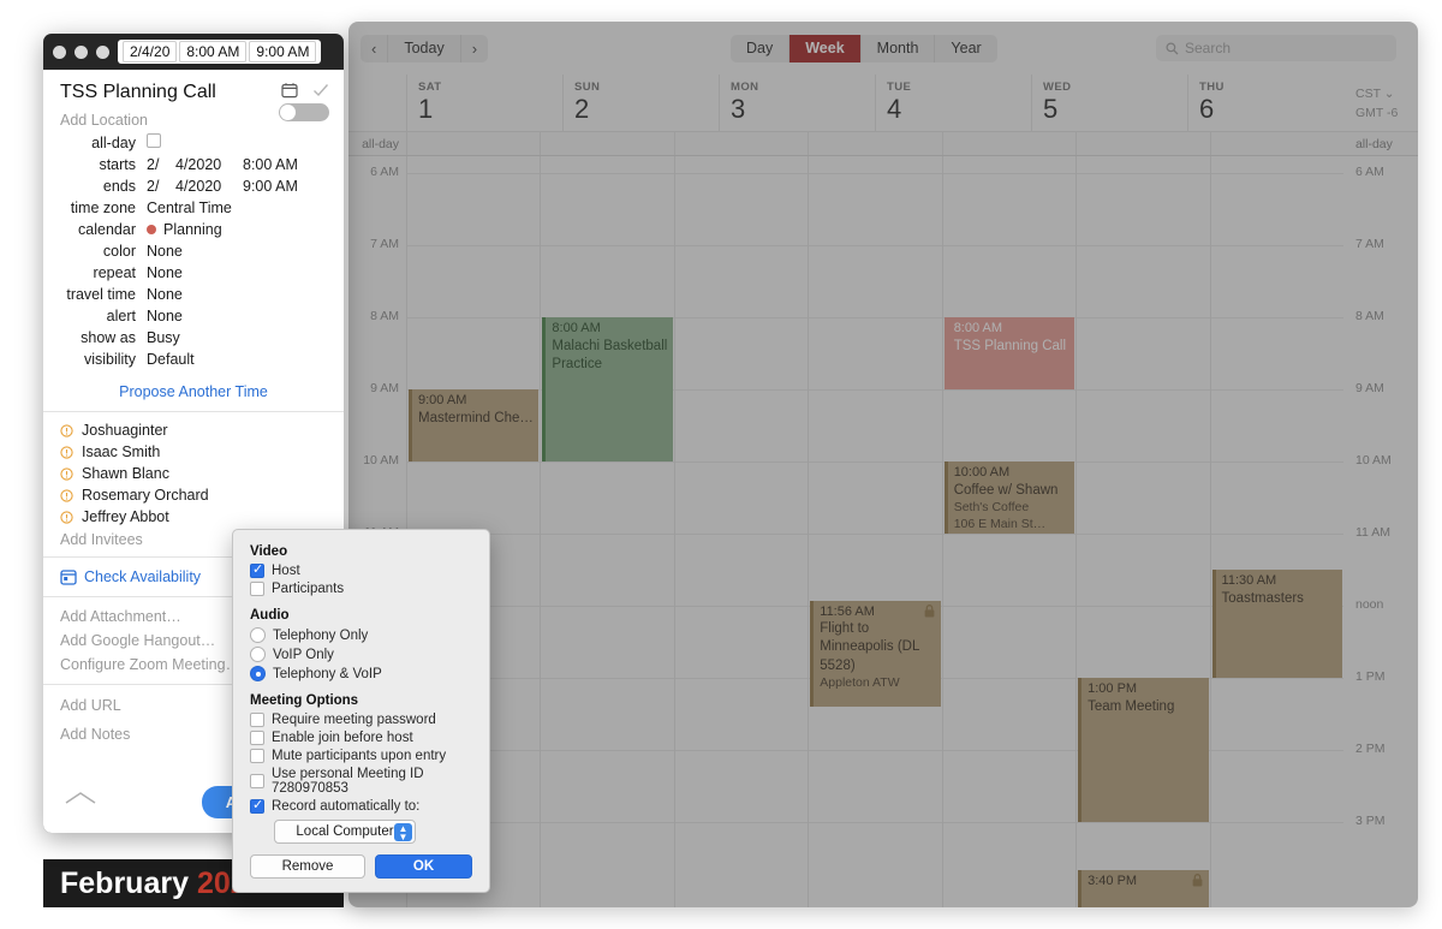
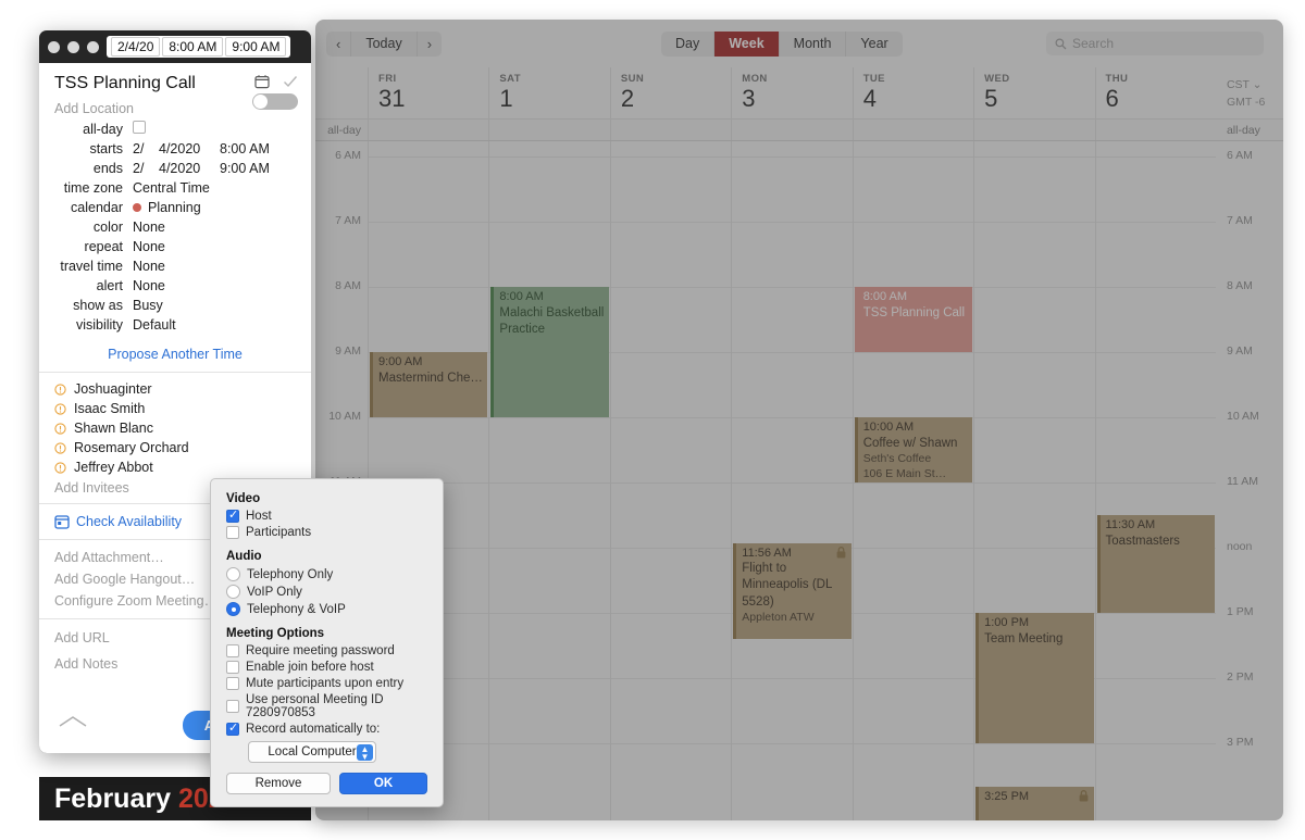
  ‹
  Today
  ›
  Day
  Week
  Month
  Year
  Search
+ FRI
+ 31
  SAT
  1
  SUN
  2
  MON
  3
  TUE
  4
  WED
  5
  THU
  6
  CST ⌄
  GMT -6
  all-day
  all-day
  6 AM
  7 AM
  8 AM
  9 AM
  10 AM
  9:00 AM
  Mastermind Che…
  8:00 AM
  Malachi Basketball Practice
  11:56 AM
  Flight to Minneapolis (DL 5528)
  Appleton ATW
  8:00 AM
  TSS Planning Call
  10:00 AM
  Coffee w/ Shawn
  Seth's Coffee
  106 E Main St…
  1:00 PM
  Team Meeting
- 3:40 PM
+ 3:25 PM
  11:30 AM
  Toastmasters
  6 AM
  7 AM
  8 AM
  9 AM
  10 AM
  11 AM
  noon
  1 PM
  2 PM
  3 PM
  February
  2/4/20
  8:00 AM
  9:00 AM
  TSS Planning Call
  Add Location
  all-day
  starts
  2/
  4/2020
  8:00 AM
  ends
  2/
  4/2020
  9:00 AM
  time zone
  Central Time
  calendar
  Planning
  color
  None
  repeat
  None
  travel time
  None
  alert
  None
  show as
  Busy
  visibility
  Default
  Propose Another Time
  Joshuaginter
  Isaac Smith
  Shawn Blanc
  Rosemary Orchard
  Jeffrey Abbot
  Add Invitees
  Check Availability
  Add Attachment…
  Add Google Hangout…
  Configure Zoom Meeting
  Add URL
  Add Notes
  Video
  Host
  Participants
  Audio
  Telephony Only
  VoIP Only
  Telephony & VoIP
  Meeting Options
  Require meeting password
  Enable join before host
  Mute participants upon entry
  Use personal Meeting ID 7280970853
  Record automatically to:
  Local Computer
  ▲
  ▼
  Remove
  OK
